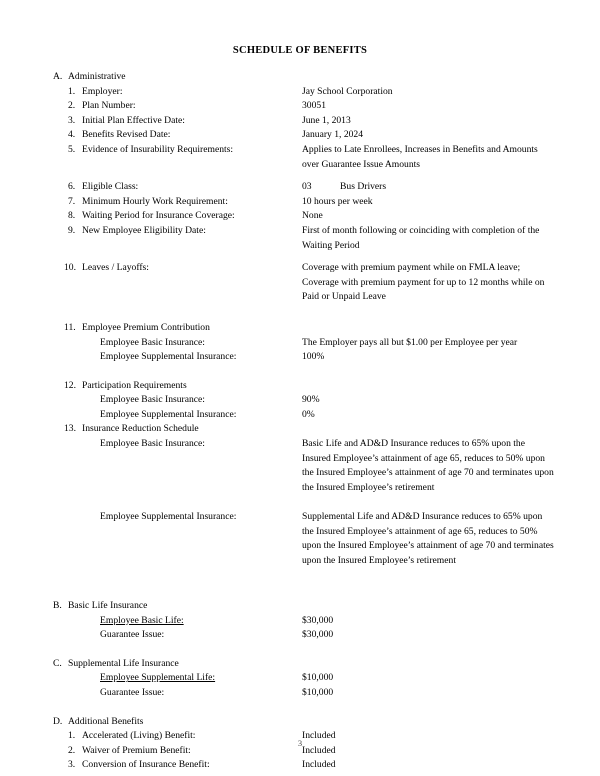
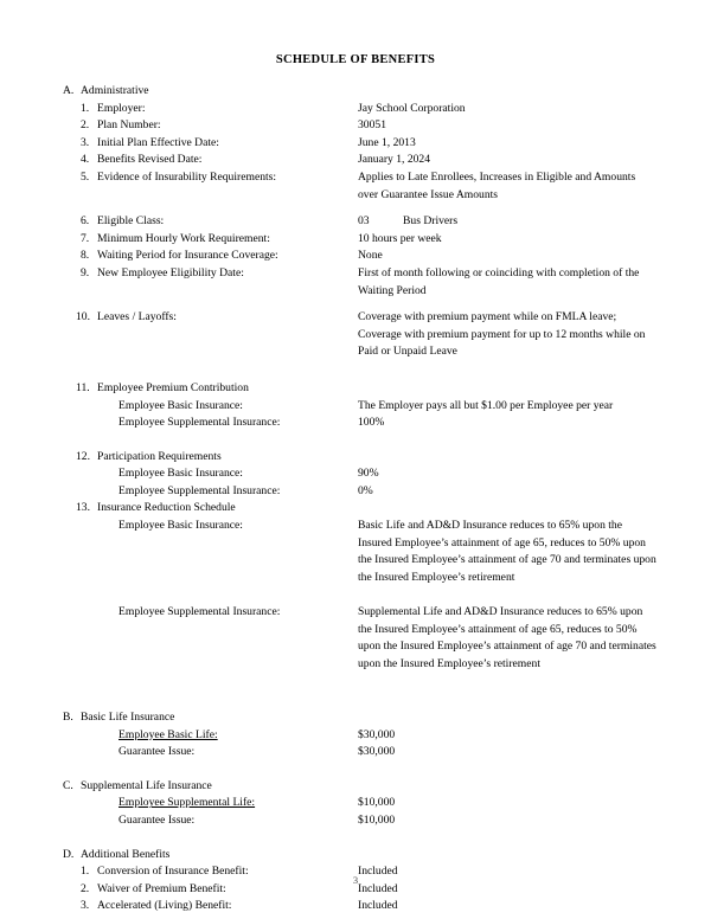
  SCHEDULE OF BENEFITS
  A.
  Administrative
  1.
  Employer:
  Jay School Corporation
  2.
  Plan Number:
  30051
  3.
  Initial Plan Effective Date:
  June 1, 2013
  4.
  Benefits Revised Date:
  January 1, 2024
  5.
  Evidence of Insurability Requirements:
- Applies to Late Enrollees, Increases in Benefits and Amounts over Guarantee Issue Amounts
+ Applies to Late Enrollees, Increases in Eligible and Amounts over Guarantee Issue Amounts
  6.
  Eligible Class:
  03 Bus Drivers
  7.
  Minimum Hourly Work Requirement:
  10 hours per week
  8.
  Waiting Period for Insurance Coverage:
  None
  9.
  New Employee Eligibility Date:
  First of month following or coinciding with completion of the Waiting Period
  10.
  Leaves / Layoffs:
  Coverage with premium payment while on FMLA leave; Coverage with premium payment for up to 12 months while on Paid or Unpaid Leave
  11.
  Employee Premium Contribution
  Employee Basic Insurance:
  The Employer pays all but $1.00 per Employee per year
  Employee Supplemental Insurance:
  100%
  12.
  Participation Requirements
  Employee Basic Insurance:
  90%
  Employee Supplemental Insurance:
  0%
  13.
  Insurance Reduction Schedule
  Employee Basic Insurance:
  Basic Life and AD&D Insurance reduces to 65% upon the Insured Employee’s attainment of age 65, reduces to 50% upon the Insured Employee’s attainment of age 70 and terminates upon the Insured Employee’s retirement
  Employee Supplemental Insurance:
  Supplemental Life and AD&D Insurance reduces to 65% upon the Insured Employee’s attainment of age 65, reduces to 50% upon the Insured Employee’s attainment of age 70 and terminates upon the Insured Employee’s retirement
  B.
  Basic Life Insurance
  Employee Basic Life:
  $30,000
  Guarantee Issue:
  $30,000
  C.
  Supplemental Life Insurance
  Employee Supplemental Life:
  $10,000
  Guarantee Issue:
  $10,000
  D.
  Additional Benefits
  1.
- Accelerated (Living) Benefit:
+ Conversion of Insurance Benefit:
  Included
  2.
  Waiver of Premium Benefit:
  Included
  3.
- Conversion of Insurance Benefit:
+ Accelerated (Living) Benefit:
  Included
  3
